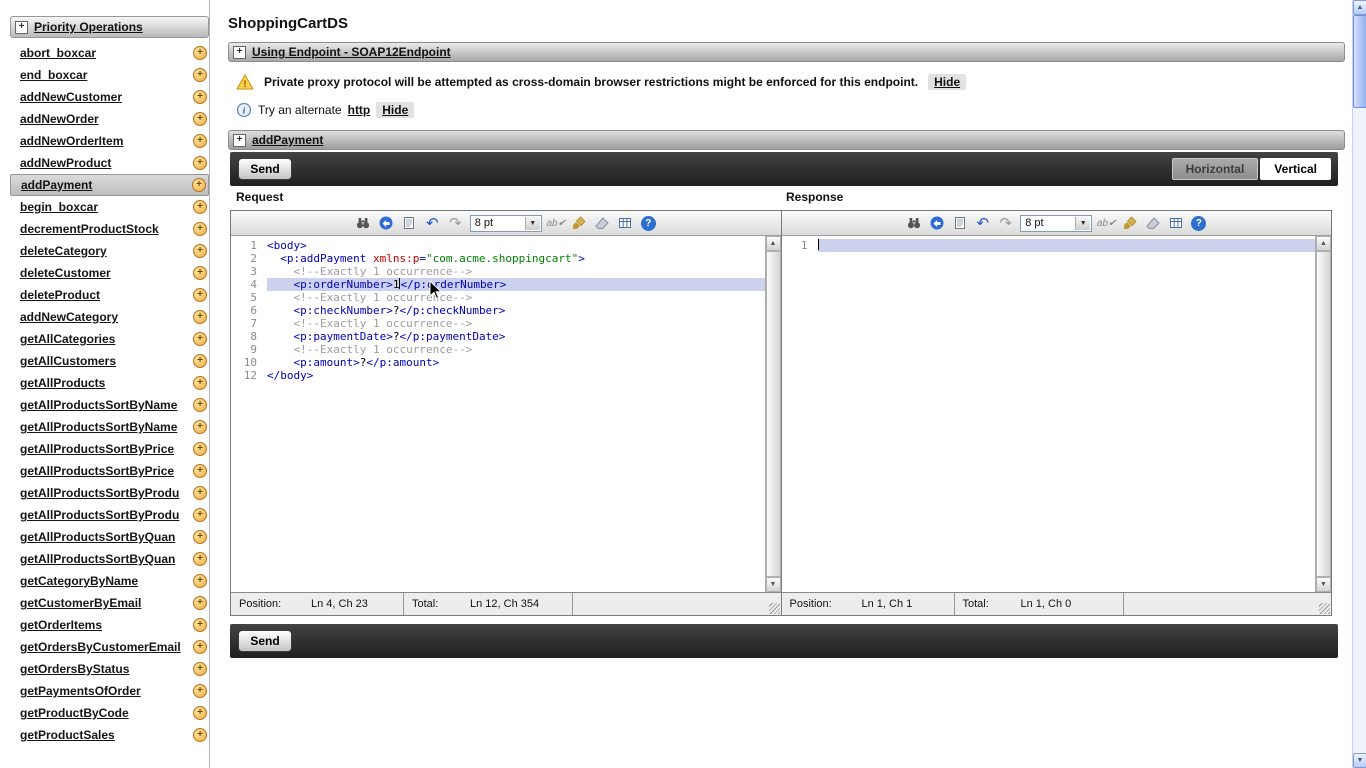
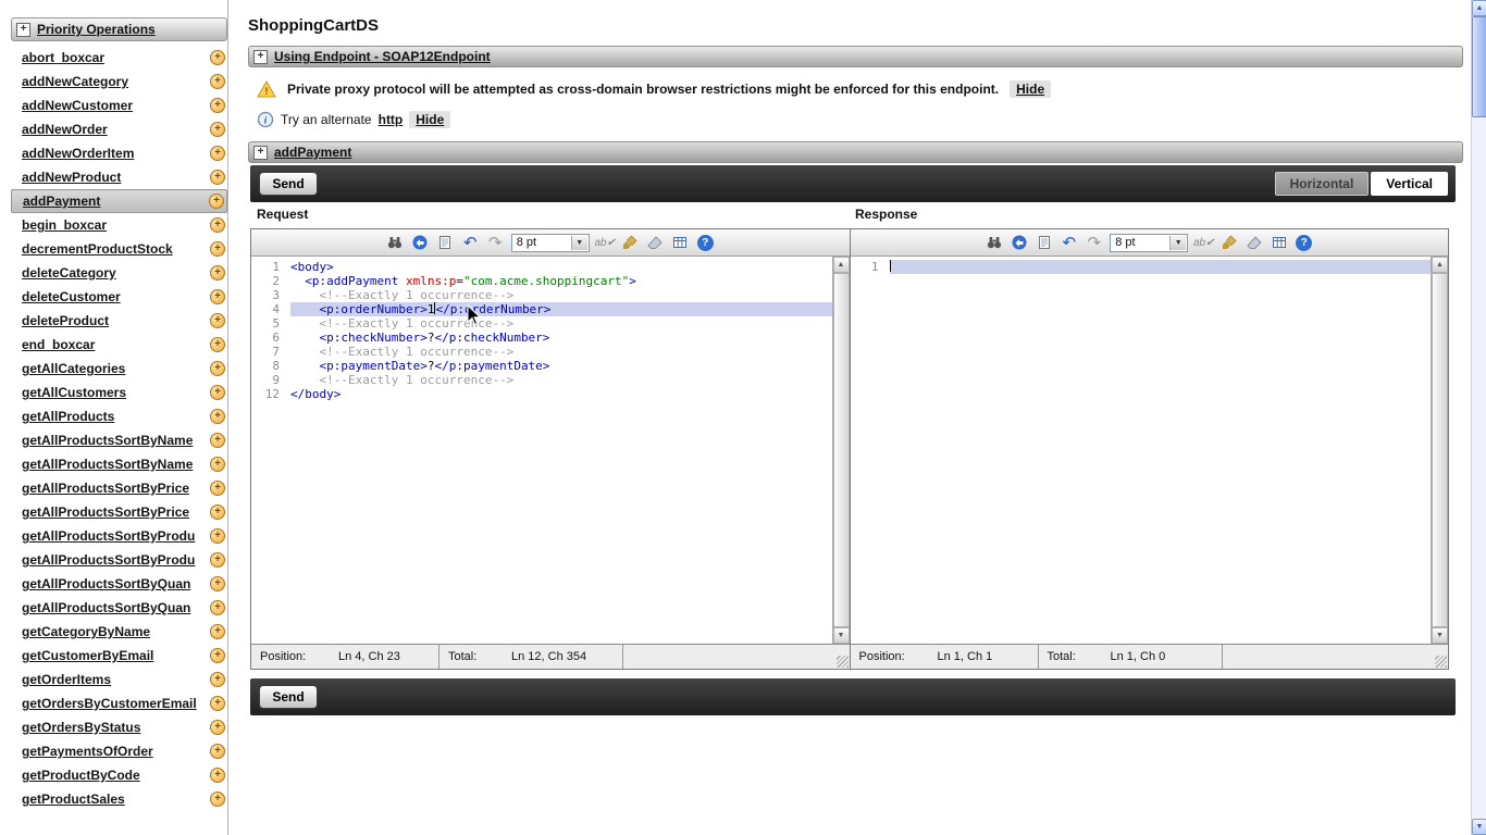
  +
  Priority Operations
  abort_boxcar
  +
- end_boxcar
+ addNewCategory
  +
  addNewCustomer
  +
  addNewOrder
  +
  addNewOrderItem
  +
  addNewProduct
  +
  addPayment
  +
  begin_boxcar
  +
  decrementProductStock
  +
  deleteCategory
  +
  deleteCustomer
  +
  deleteProduct
  +
- addNewCategory
+ end_boxcar
  +
  getAllCategories
  +
  getAllCustomers
  +
  getAllProducts
  +
  getAllProductsSortByName
  +
  getAllProductsSortByName
  +
  getAllProductsSortByPrice
  +
  getAllProductsSortByPrice
  +
  getAllProductsSortByProdu
  +
  getAllProductsSortByProdu
  +
  getAllProductsSortByQuan
  +
  getAllProductsSortByQuan
  +
  getCategoryByName
  +
  getCustomerByEmail
  +
  getOrderItems
  +
  getOrdersByCustomerEmail
  +
  getOrdersByStatus
  +
  getPaymentsOfOrder
  +
  getProductByCode
  +
  getProductSales
  +
  ShoppingCartDS
  +
  Using Endpoint - SOAP12Endpoint
  !
  Private proxy protocol will be attempted as cross-domain browser restrictions might be enforced for this endpoint.
  Hide
  i
  Try an alternate
  http
  Hide
  +
  addPayment
  Send
  Horizontal
  Vertical
  Request
  Response
  ↶
  ↷
  8 pt
  ab✔
  ?
  1
  <body>
  2
  <p:addPayment xmlns:p="com.acme.shoppingcart">
  3
  <!--Exactly 1 occurrence-->
  4
  <p:orderNumber>1</p:rderNumber>
  5
  <!--Exactly 1 occurrece-->
  6
  <p:checkNumber>?</p:checkNumber>
  7
  <!--Exactly 1 occurrence-->
  8
  <p:paymentDate>?</p:paymentDate>
  9
  <!--Exactly 1 occurrence-->
- 10
- <p:amount>?</p:amount>
  12
  </body>
  Position:
  Ln 4, Ch 23
  Total:
  Ln 12, Ch 354
  ↶
  ↷
  8 pt
  ab✔
  ?
  1
  Position:
  Ln 1, Ch 1
  Total:
  Ln 1, Ch 0
  Send
